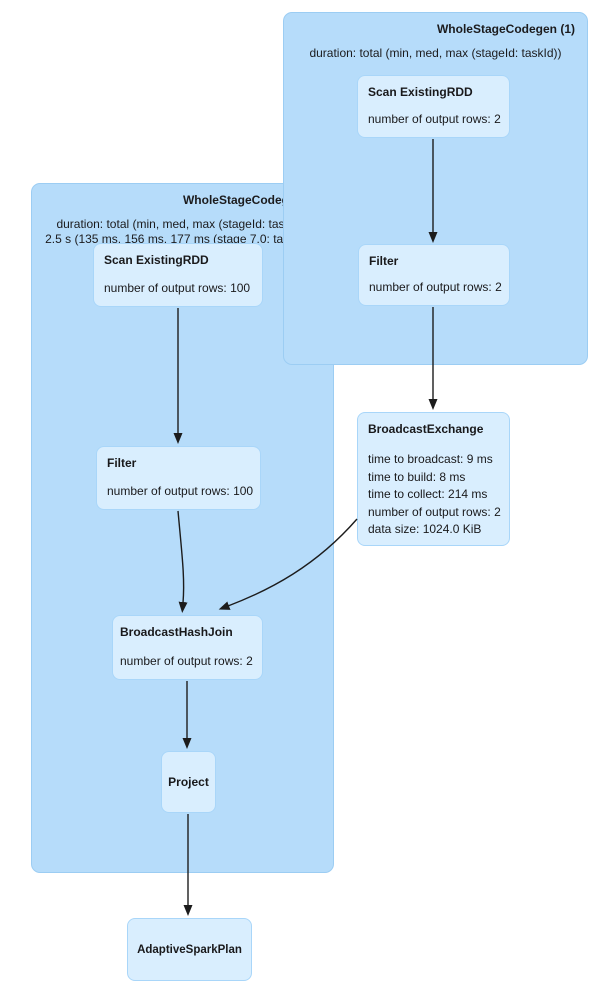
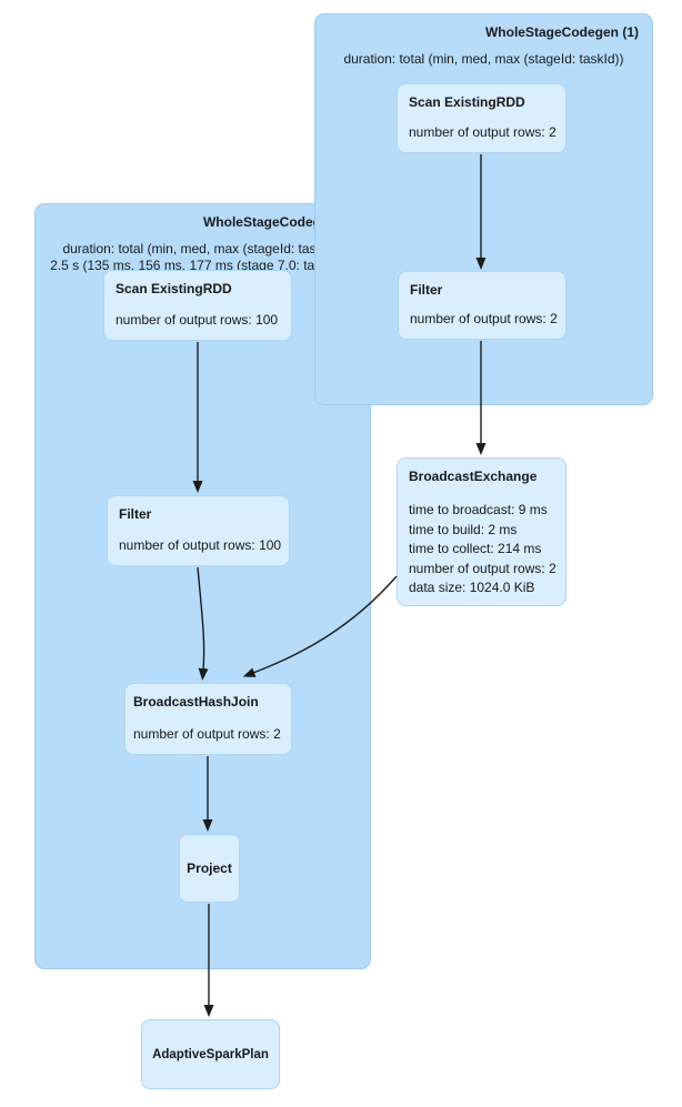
  WholeStageCode
  duration: total (min, med, max (stageId: tas
  2.5 s (135 ms, 156 ms, 177 ms (stage 7.0: ta
  WholeStageCodegen (1)
  duration: total (min, med, max (stageId: taskId))
  Scan ExistingRDD
  number of output rows: 2
  Filter
  number of output rows: 2
  BroadcastExchange
  time to broadcast: 9 ms
- time to build: 8 ms
+ time to build: 2 ms
  time to collect: 214 ms
  number of output rows: 2
  data size: 1024.0 KiB
  Scan ExistingRDD
  number of output rows: 100
  Filter
  number of output rows: 100
  BroadcastHashJoin
  number of output rows: 2
  Project
  AdaptiveSparkPlan
